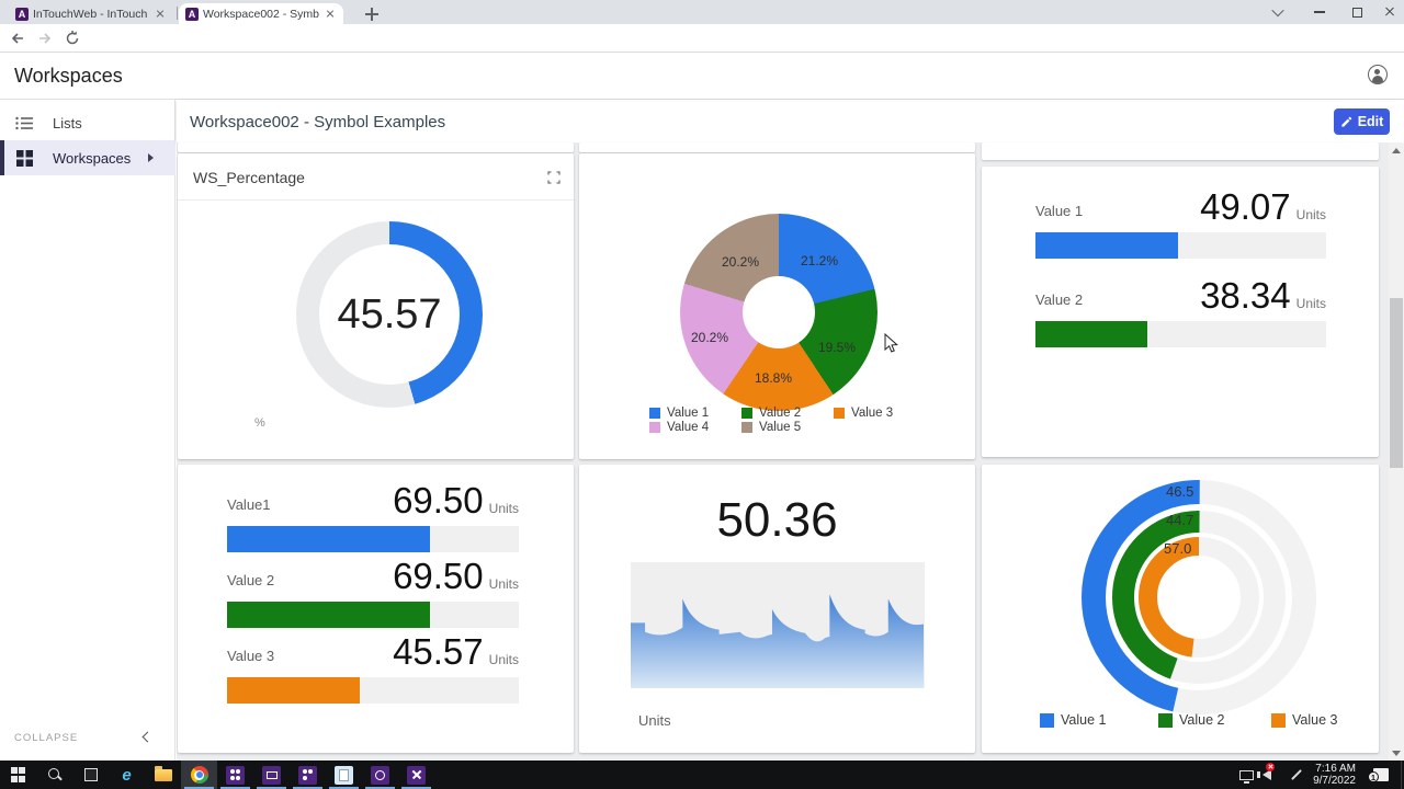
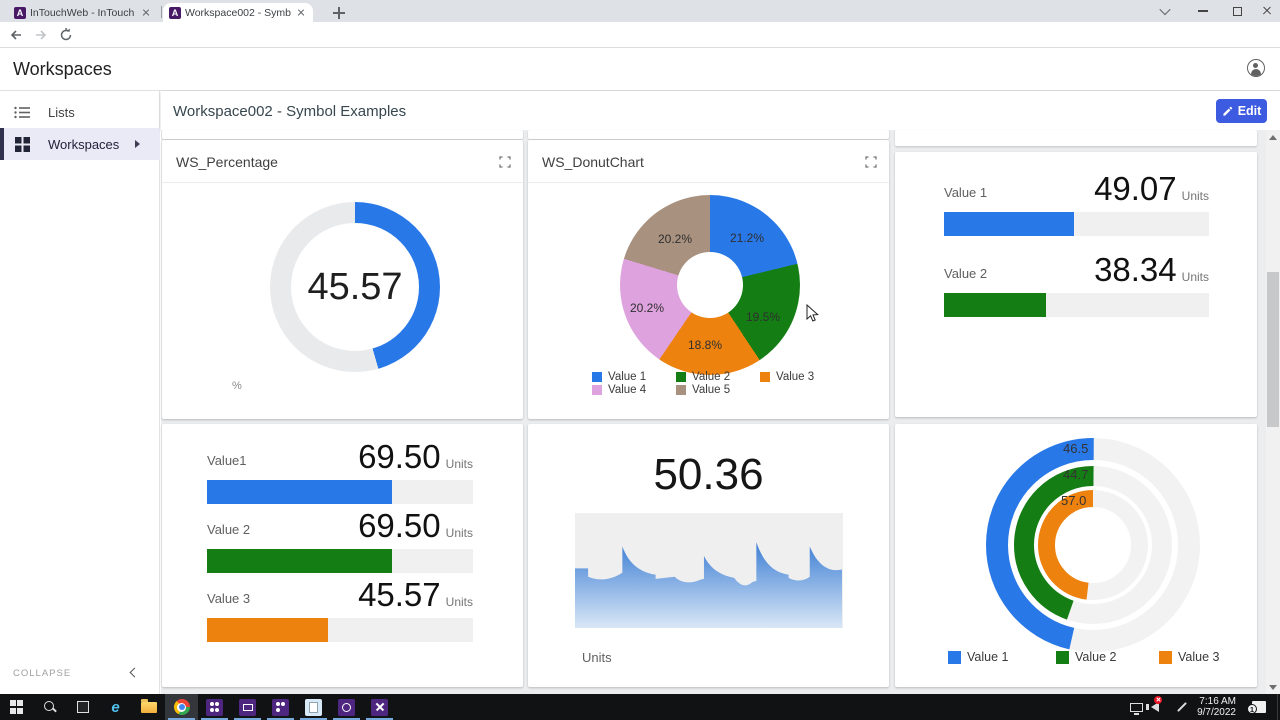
  A
  A
  Workspaces
  Lists
  Workspaces
  COLLAPSE
  Workspace002 - Symbol Examples
  Edit
  WS_Percentage
  45.57
  %
+ WS_DonutChart
  21.2%
  19.5%
  18.8%
  20.2%
  20.2%
  Value 1
  Value 2
  Value 3
  Value 4
  Value 5
  Value 1
  49.07 Units
  Value 2
  38.34 Units
  Value1
  69.50 Units
  Value 2
  69.50 Units
  Value 3
  45.57 Units
  50.36
  Units
  46.5
  44.7
  57.0
  Value 1
  Value 2
  Value 3
  e
  7:16 AM
  9/7/2022
  1
